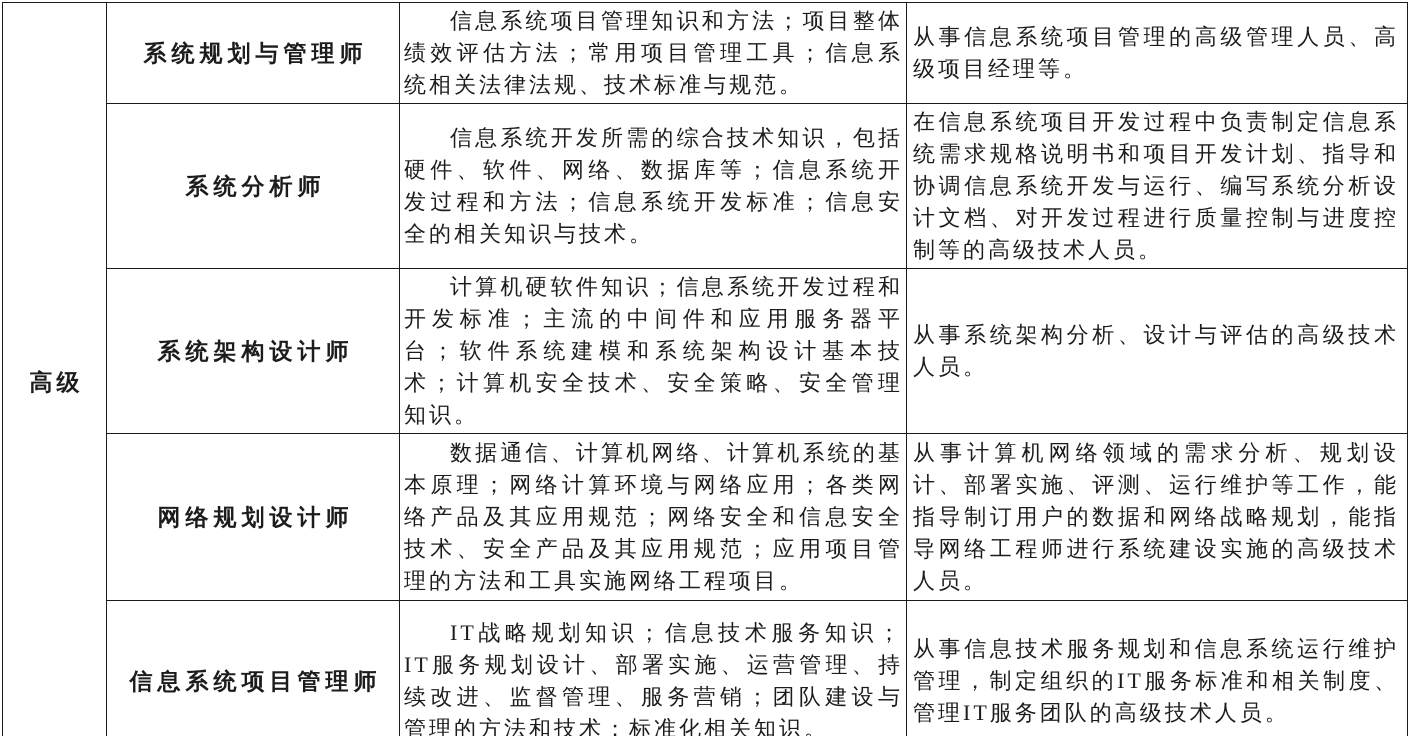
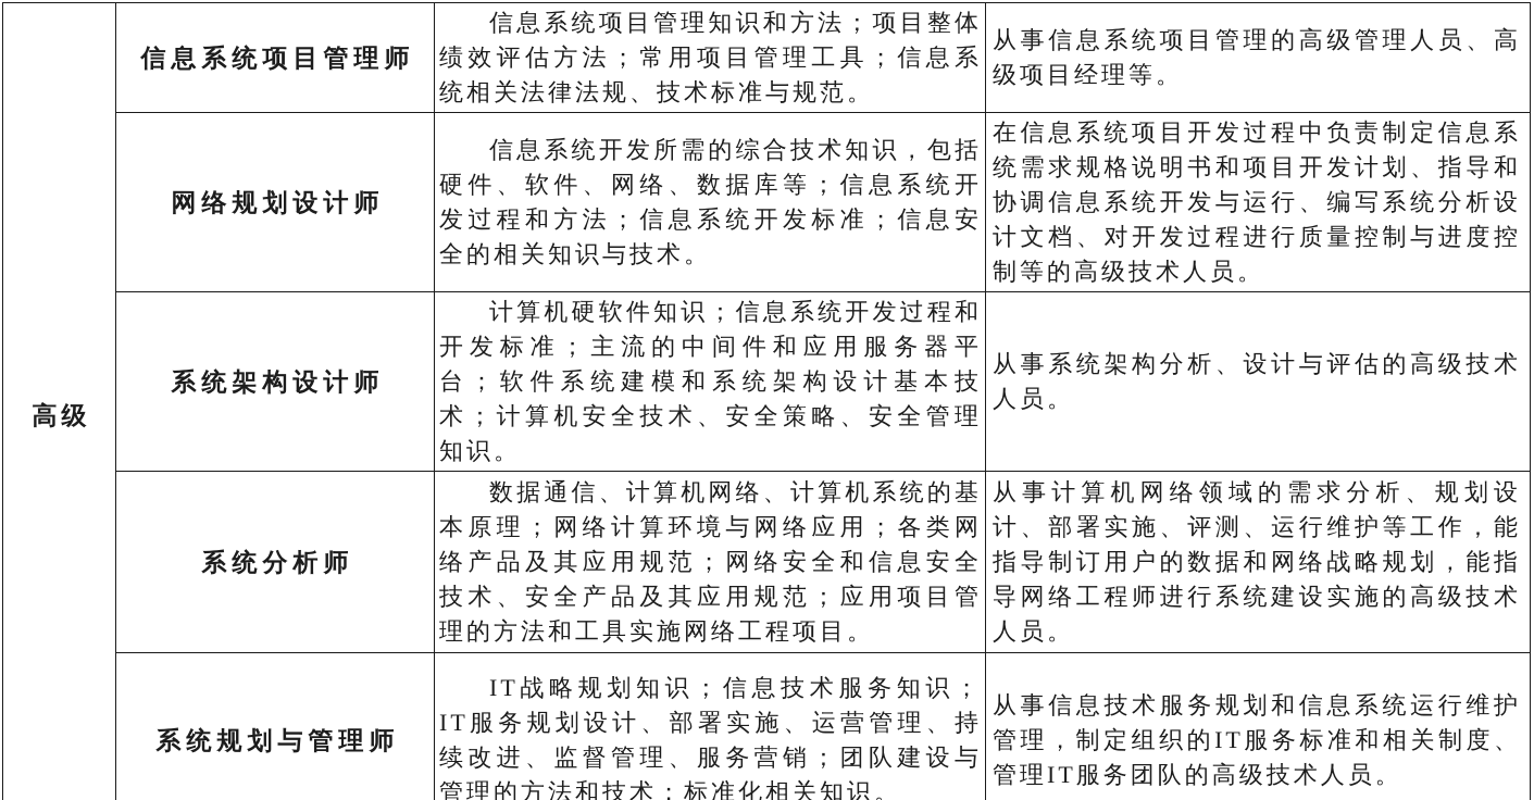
- 高级	系统规划与管理师	信息系统项目管理知识和方法；项目整体绩效评估方法；常用项目管理工具；信息系统相关法律法规、技术标准与规范。	从事信息系统项目管理的高级管理人员、高级项目经理等。
+ 高级	信息系统项目管理师	信息系统项目管理知识和方法；项目整体绩效评估方法；常用项目管理工具；信息系统相关法律法规、技术标准与规范。	从事信息系统项目管理的高级管理人员、高级项目经理等。
- 系统分析师	信息系统开发所需的综合技术知识，包括硬件、软件、网络、数据库等；信息系统开发过程和方法；信息系统开发标准；信息安全的相关知识与技术。	在信息系统项目开发过程中负责制定信息系统需求规格说明书和项目开发计划、指导和协调信息系统开发与运行、编写系统分析设计文档、对开发过程进行质量控制与进度控制等的高级技术人员。
+ 网络规划设计师	信息系统开发所需的综合技术知识，包括硬件、软件、网络、数据库等；信息系统开发过程和方法；信息系统开发标准；信息安全的相关知识与技术。	在信息系统项目开发过程中负责制定信息系统需求规格说明书和项目开发计划、指导和协调信息系统开发与运行、编写系统分析设计文档、对开发过程进行质量控制与进度控制等的高级技术人员。
  系统架构设计师	计算机硬软件知识；信息系统开发过程和开发标准；主流的中间件和应用服务器平台；软件系统建模和系统架构设计基本技术；计算机安全技术、安全策略、安全管理知识。	从事系统架构分析、设计与评估的高级技术人员。
- 网络规划设计师	数据通信、计算机网络、计算机系统的基本原理；网络计算环境与网络应用；各类网络产品及其应用规范；网络安全和信息安全技术、安全产品及其应用规范；应用项目管理的方法和工具实施网络工程项目。	从事计算机网络领域的需求分析、规划设计、部署实施、评测、运行维护等工作，能指导制订用户的数据和网络战略规划，能指导网络工程师进行系统建设实施的高级技术人员。
+ 系统分析师	数据通信、计算机网络、计算机系统的基本原理；网络计算环境与网络应用；各类网络产品及其应用规范；网络安全和信息安全技术、安全产品及其应用规范；应用项目管理的方法和工具实施网络工程项目。	从事计算机网络领域的需求分析、规划设计、部署实施、评测、运行维护等工作，能指导制订用户的数据和网络战略规划，能指导网络工程师进行系统建设实施的高级技术人员。
- 信息系统项目管理师	IT战略规划知识；信息技术服务知识；IT服务规划设计、部署实施、运营管理、持续改进、监督管理、服务营销；团队建设与管理的方法和技术；标准化相关知识。	从事信息技术服务规划和信息系统运行维护管理，制定组织的IT服务标准和相关制度、管理IT服务团队的高级技术人员。
+ 系统规划与管理师	IT战略规划知识；信息技术服务知识；IT服务规划设计、部署实施、运营管理、持续改进、监督管理、服务营销；团队建设与管理的方法和技术；标准化相关知识。	从事信息技术服务规划和信息系统运行维护管理，制定组织的IT服务标准和相关制度、管理IT服务团队的高级技术人员。
